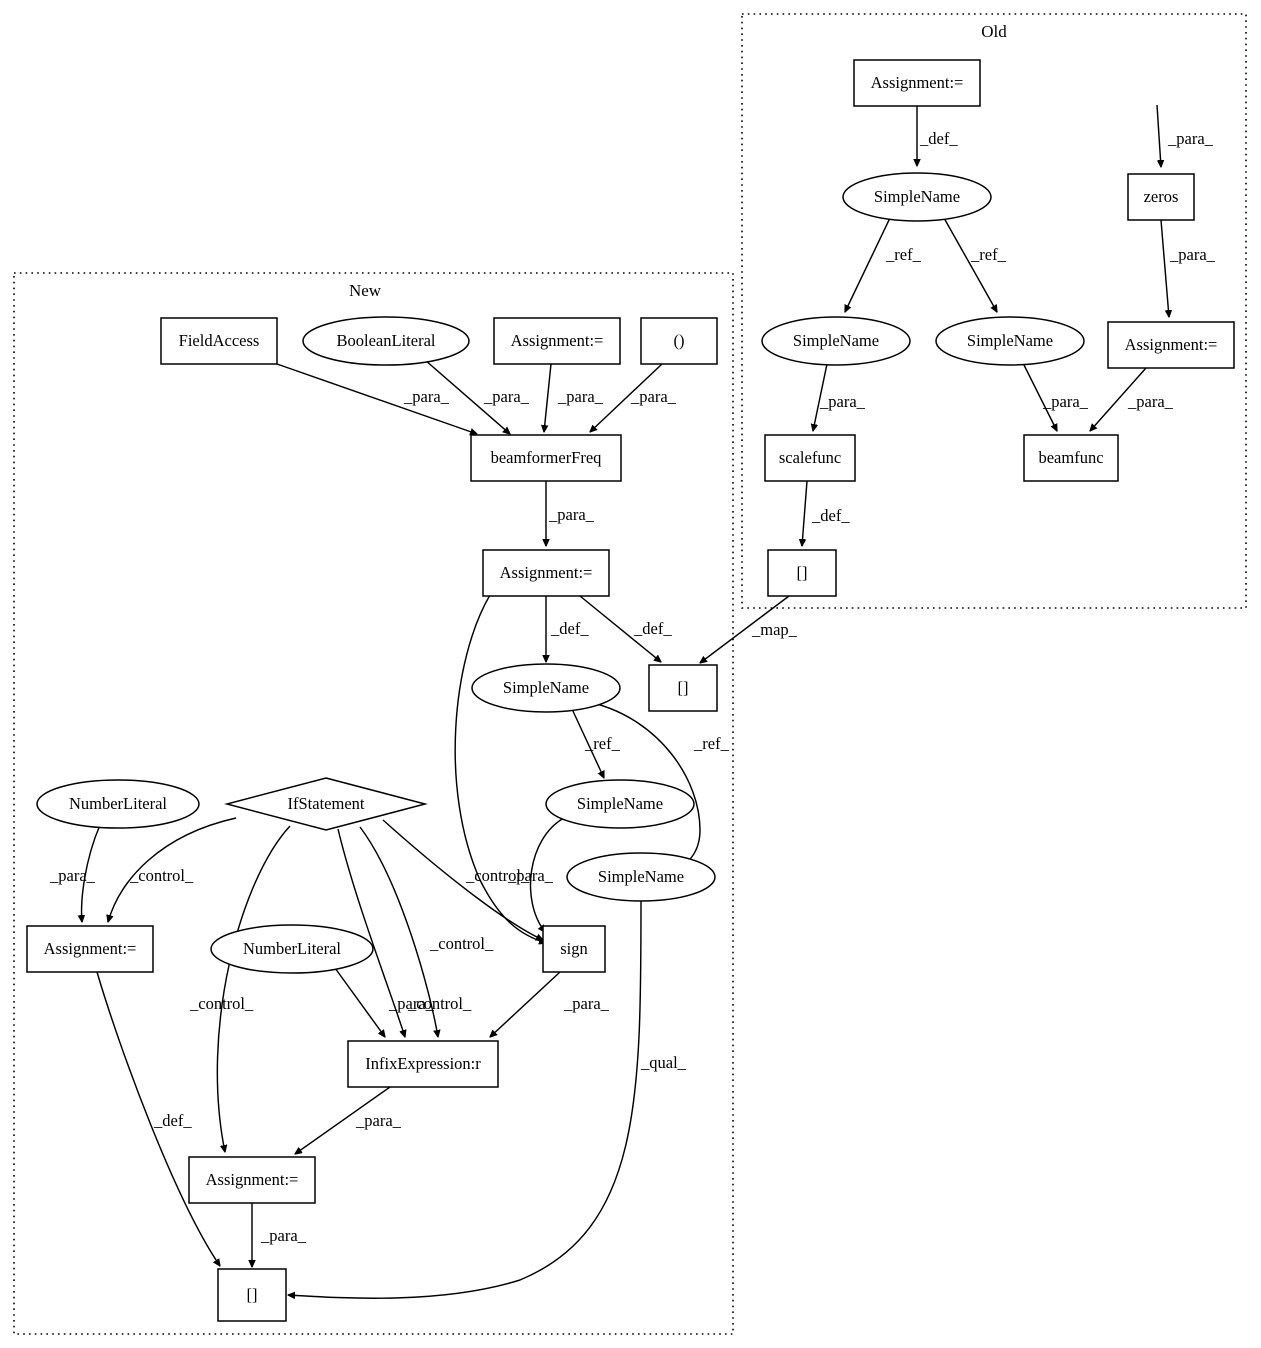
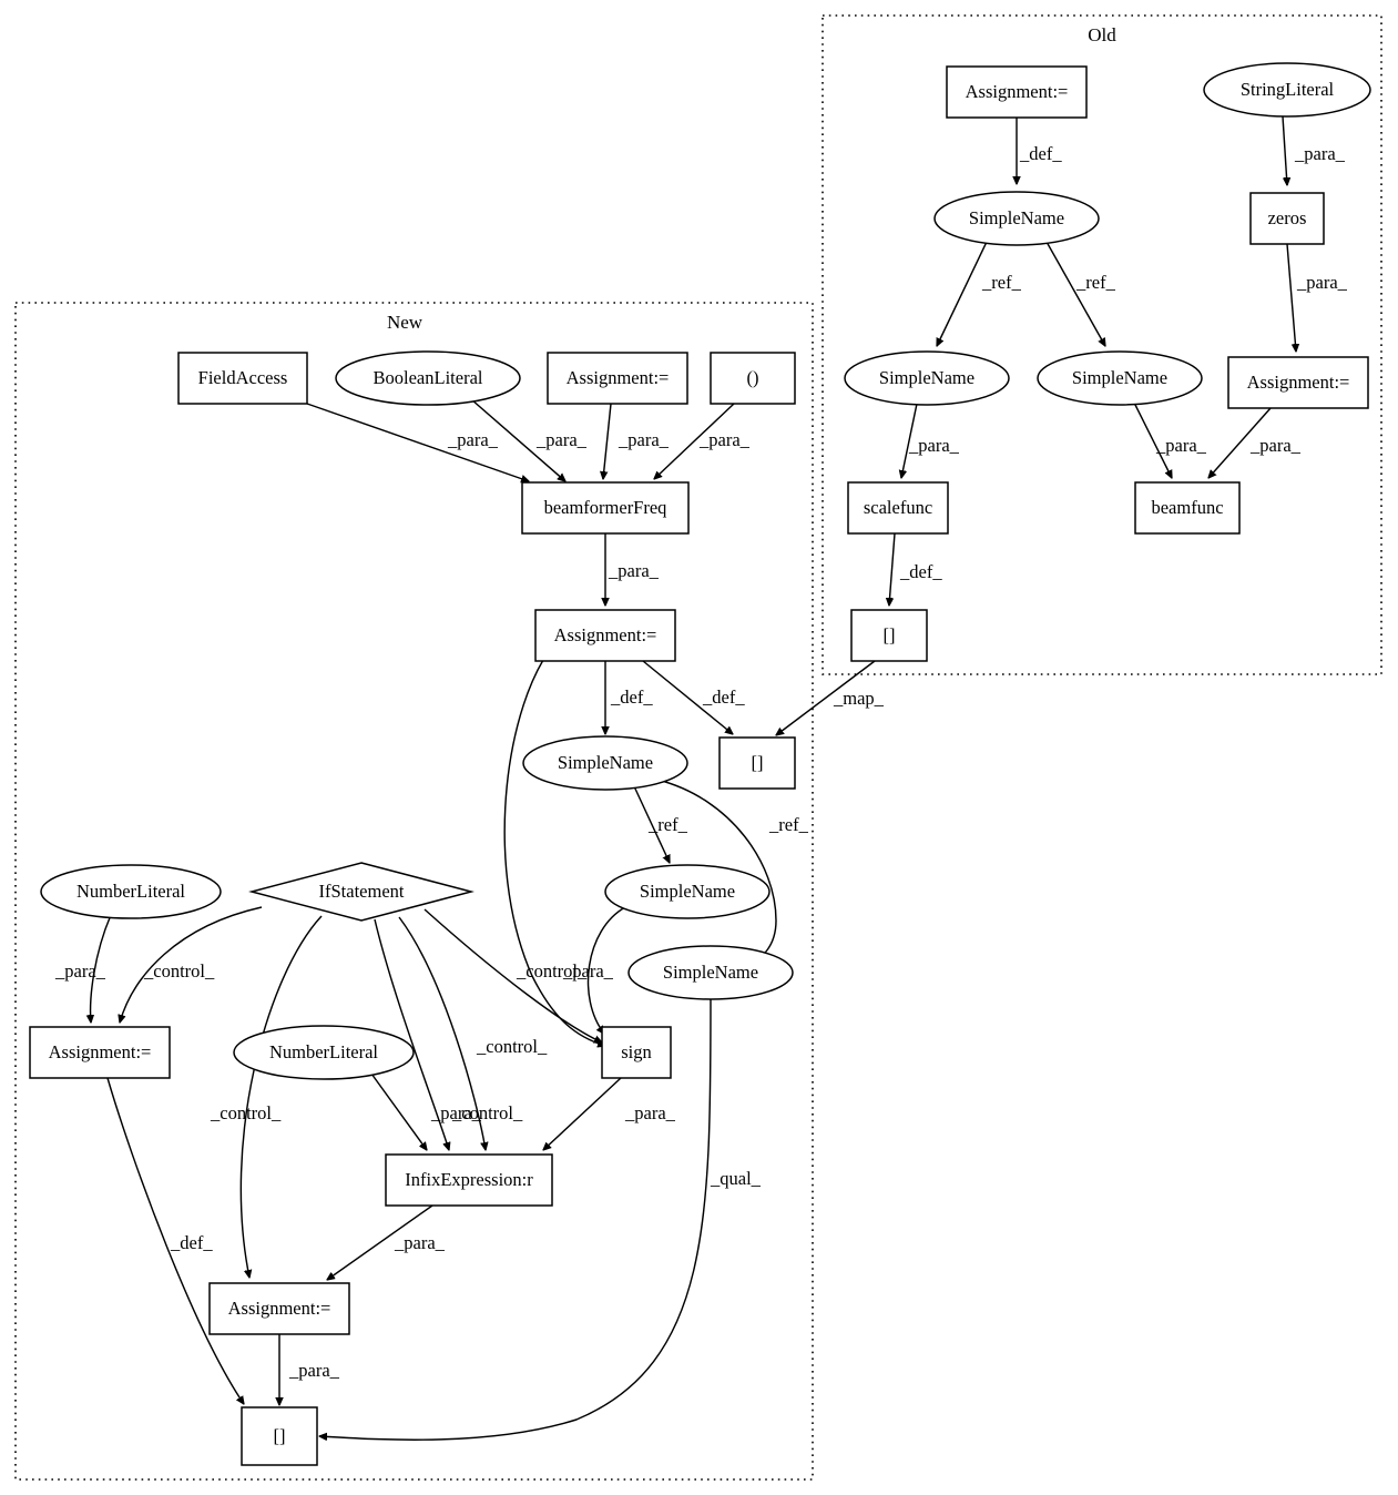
  Old
  New
  _def_
  _para_
  _ref_
  _ref_
  _para_
  _para_
  _para_
  _para_
  _def_
  _map_
  _para_
  _para_
  _para_
  _para_
  _para_
  _def_
  _def_
  _control_
  _ref_
  _ref_
  _para_
  _para_
  _control_
  _control_
  _control_
  _control_
  _para_
  _para_
  _para_
  _def_
  _para_
  _qual_
  Assignment:=
+ StringLiteral
  SimpleName
  zeros
  SimpleName
  SimpleName
  Assignment:=
  scalefunc
  beamfunc
  []
  FieldAccess
  BooleanLiteral
  Assignment:=
  ()
  beamformerFreq
  Assignment:=
  SimpleName
  []
  SimpleName
  NumberLiteral
  IfStatement
  SimpleName
  Assignment:=
  sign
  NumberLiteral
  InfixExpression:r
  Assignment:=
  []
